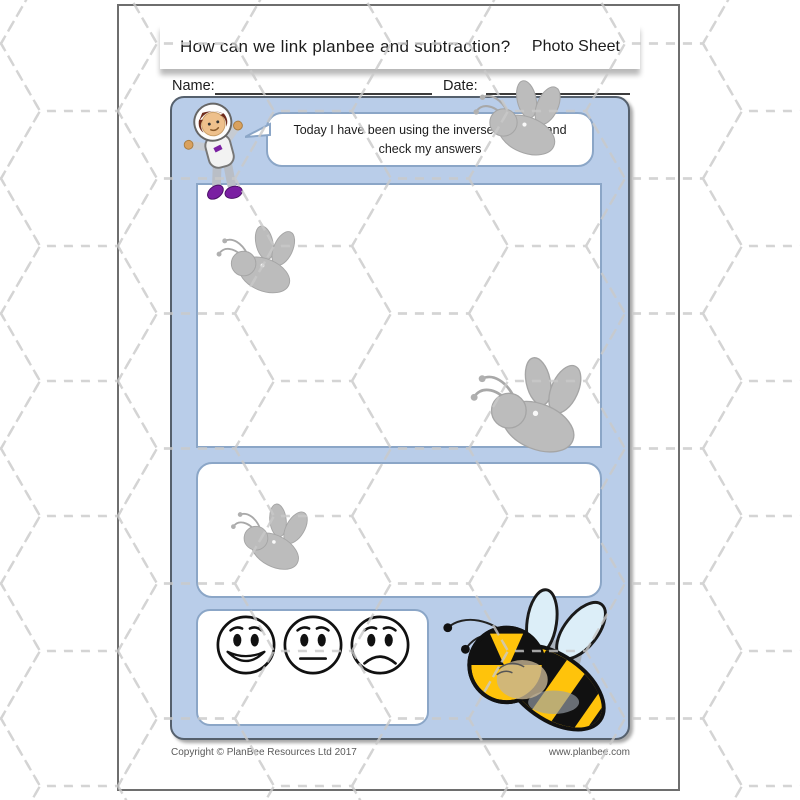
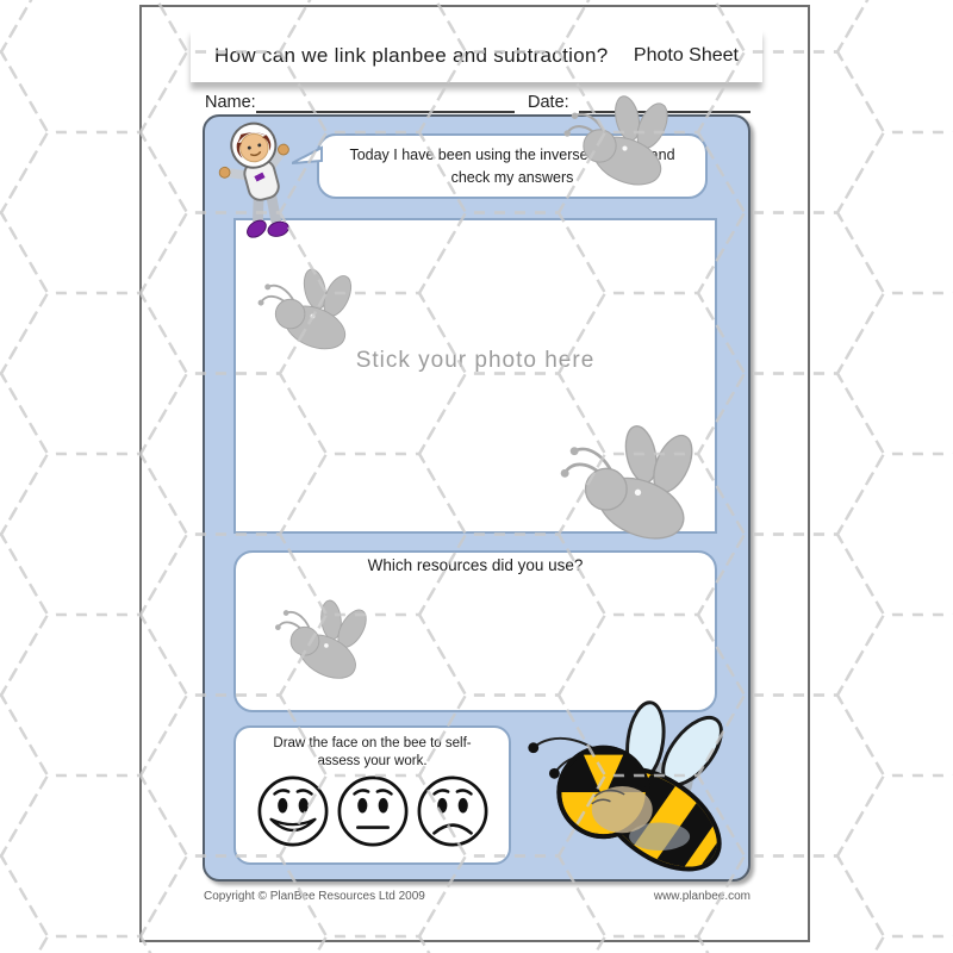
  How can we link planbee and subtraction?
  Photo Sheet
  Name:
  Date:
  Today I have been using the inversend check my answers
+ Stick your photo here
+ Which resources did you use?
+ Draw the face on the bee to self-assess your work.
- Copyright © PlanBee Resources Ltd 2017
+ Copyright © PlanBee Resources Ltd 2009
  www.planbee.com
